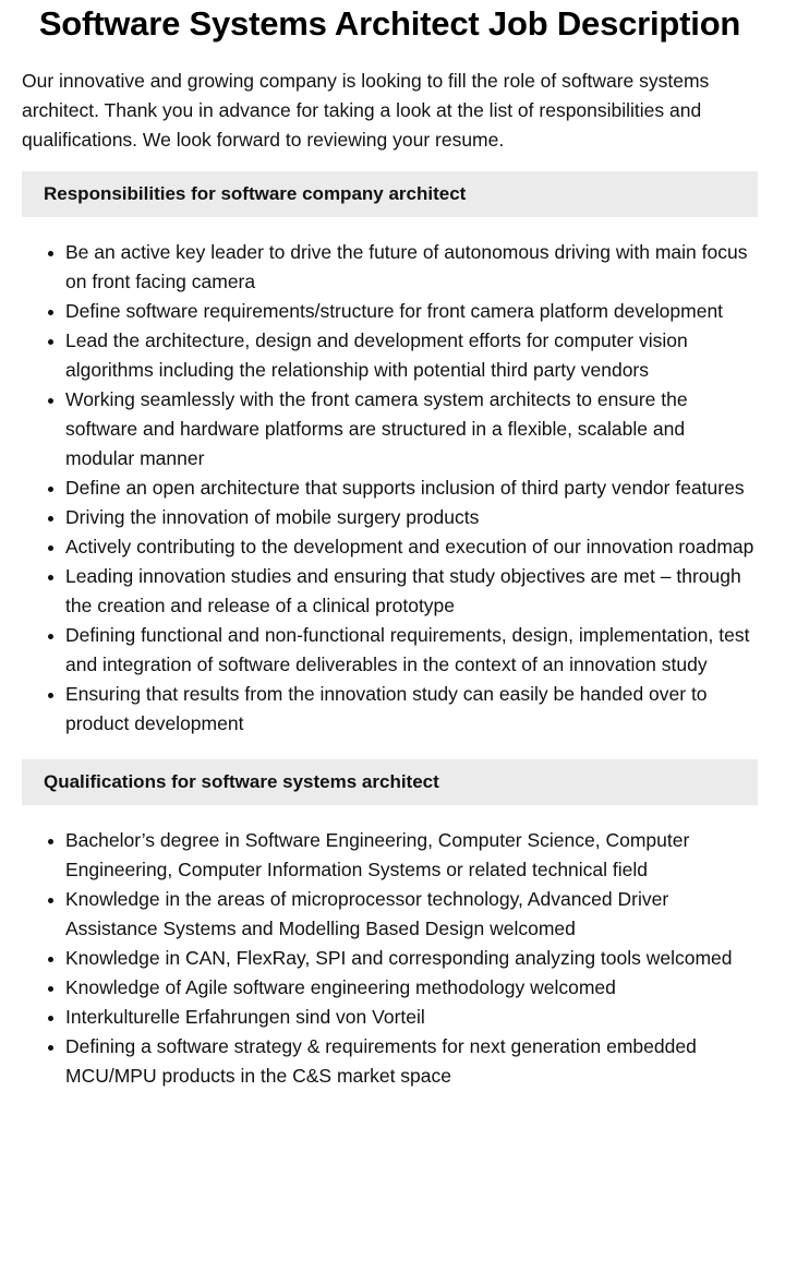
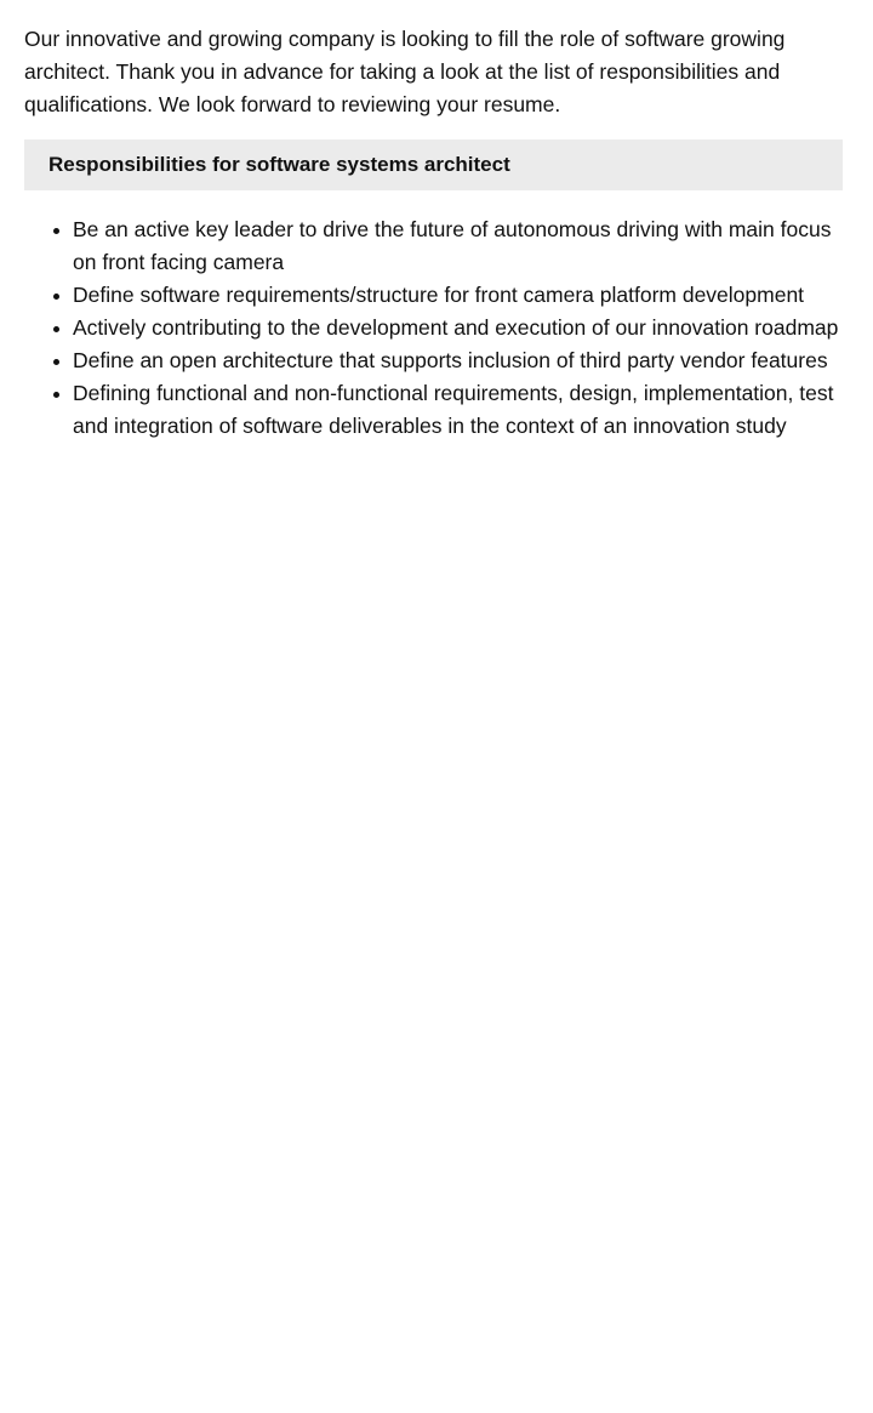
- Software Systems Architect Job Description
- Our innovative and growing company is looking to fill the role of software systems architect. Thank you in advance for taking a look at the list of responsibilities and qualifications. We look forward to reviewing your resume.
+ Our innovative and growing company is looking to fill the role of software growing architect. Thank you in advance for taking a look at the list of responsibilities and qualifications. We look forward to reviewing your resume.
- Responsibilities for software company architect
+ Responsibilities for software systems architect
  Be an active key leader to drive the future of autonomous driving with main focus on front facing camera
  Define software requirements/structure for front camera platform development
- Lead the architecture, design and development efforts for computer vision algorithms including the relationship with potential third party vendors
- Working seamlessly with the front camera system architects to ensure the software and hardware platforms are structured in a flexible, scalable and modular manner
- Define an open architecture that supports inclusion of third party vendor features
+ Actively contributing to the development and execution of our innovation roadmap
- Driving the innovation of mobile surgery products
- Actively contributing to the development and execution of our innovation roadmap
+ Define an open architecture that supports inclusion of third party vendor features
- Leading innovation studies and ensuring that study objectives are met – through the creation and release of a clinical prototype
  Defining functional and non-functional requirements, design, implementation, test and integration of software deliverables in the context of an innovation study
- Ensuring that results from the innovation study can easily be handed over to product development
- Qualifications for software systems architect
- Bachelor’s degree in Software Engineering, Computer Science, Computer Engineering, Computer Information Systems or related technical field
- Knowledge in the areas of microprocessor technology, Advanced Driver Assistance Systems and Modelling Based Design welcomed
- Knowledge in CAN, FlexRay, SPI and corresponding analyzing tools welcomed
- Knowledge of Agile software engineering methodology welcomed
- Interkulturelle Erfahrungen sind von Vorteil
- Defining a software strategy & requirements for next generation embedded MCU/MPU products in the C&S market space
